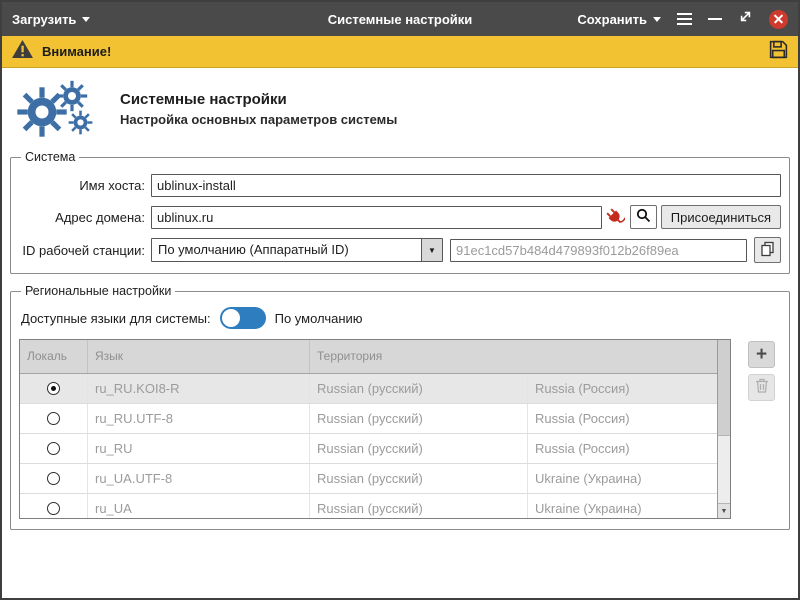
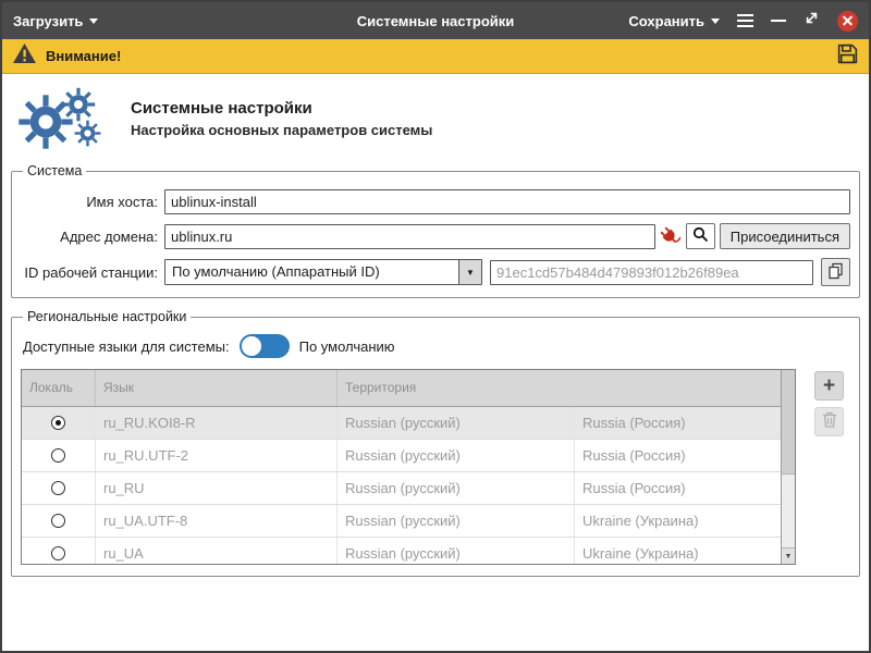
  Загрузить
  Системные настройки
  Сохранить
  Внимание!
  Системные настройки
  Настройка основных параметров системы
  Система
  Имя хоста:
  ublinux-install
  Адрес домена:
  ublinux.ru
  Присоединиться
  ID рабочей станции:
  По умолчанию (Аппаратный ID)
  ▼
  91ec1cd57b484d479893f012b26f89ea
  Региональные настройки
  Доступные языки для системы:
  По умолчанию
  Локаль
  Язык
  Территория
  ru_RU.KOI8-R
  Russian (русский)
  Russia (Россия)
- ru_RU.UTF-8
+ ru_RU.UTF-2
  Russian (русский)
  Russia (Россия)
  ru_RU
  Russian (русский)
  Russia (Россия)
  ru_UA.UTF-8
  Russian (русский)
  Ukraine (Украина)
  ru_UA
  Russian (русский)
  Ukraine (Украина)
  +
